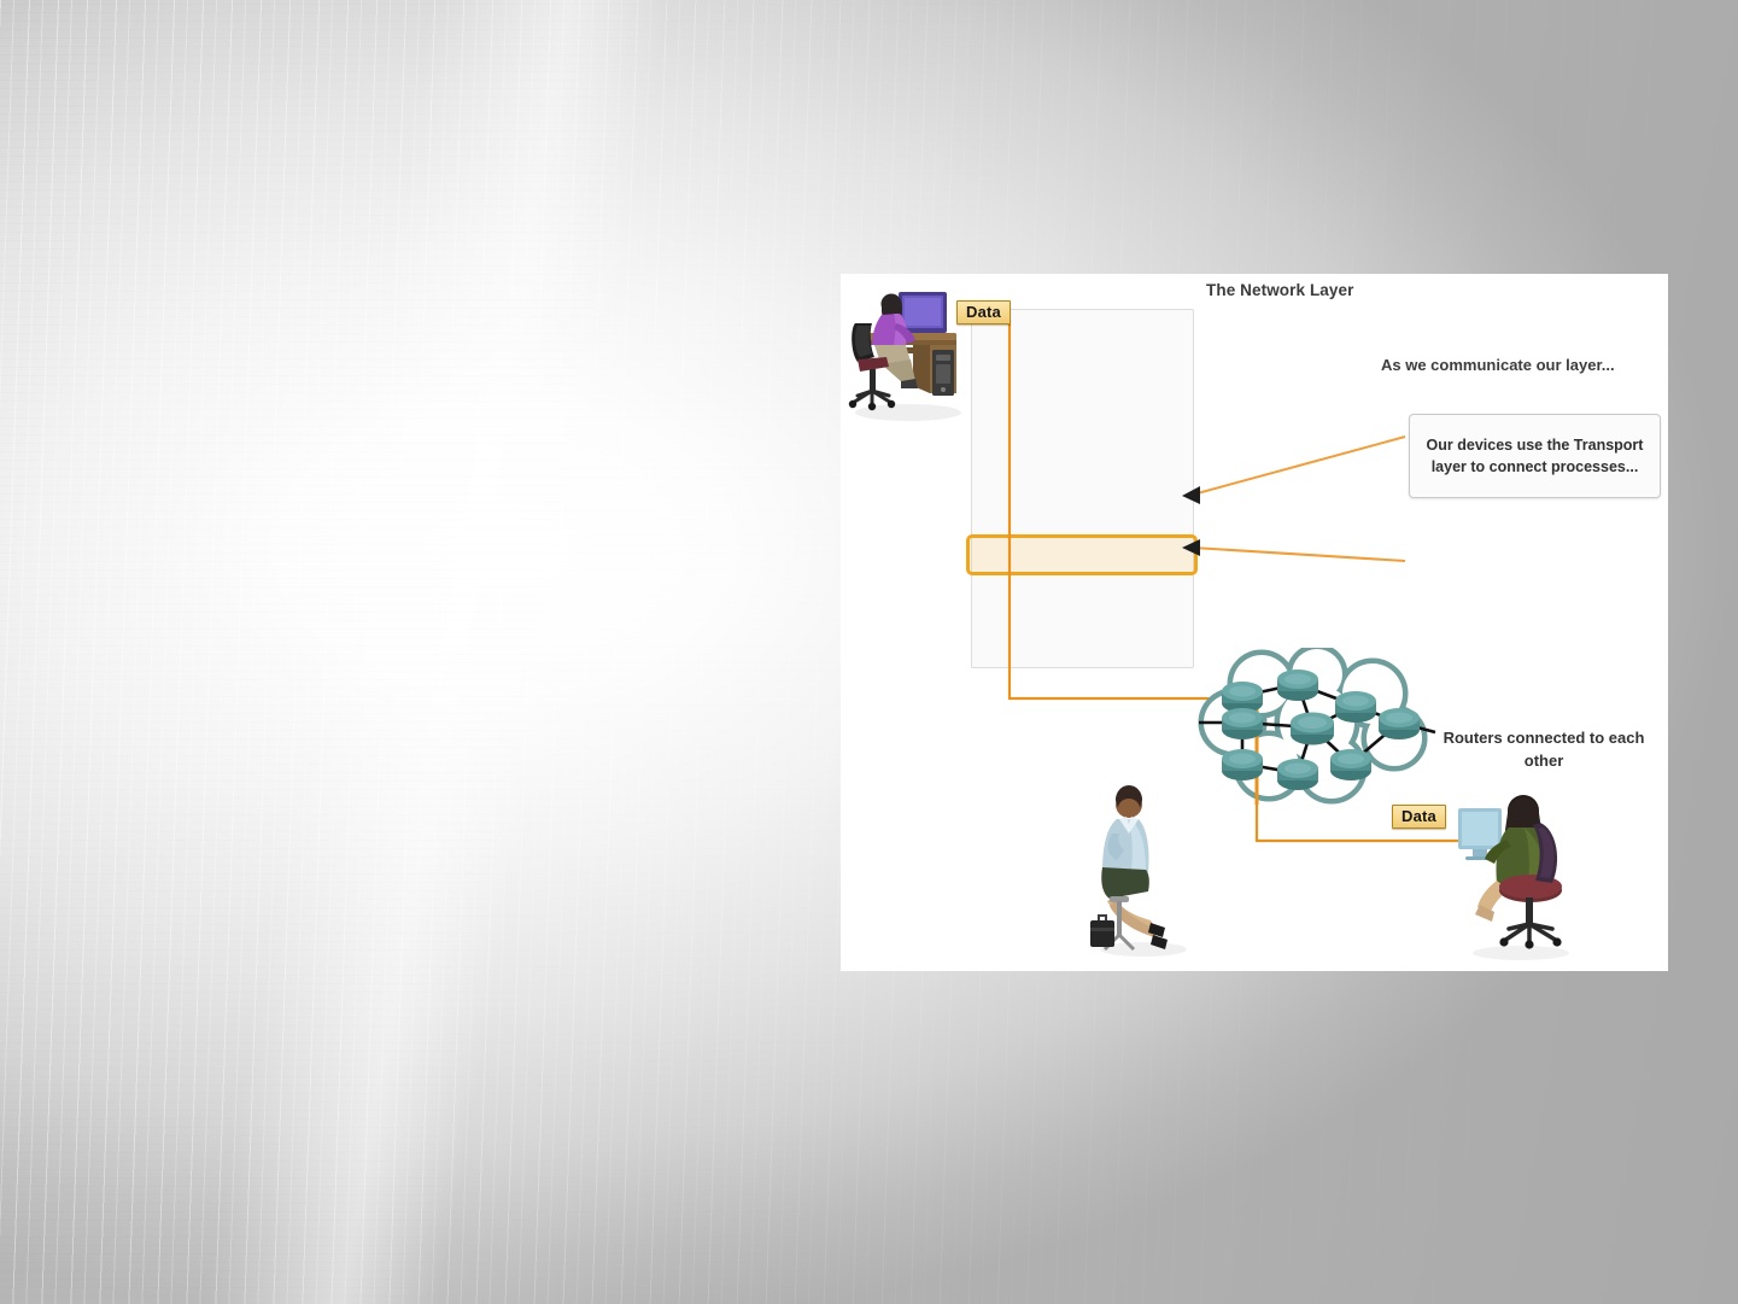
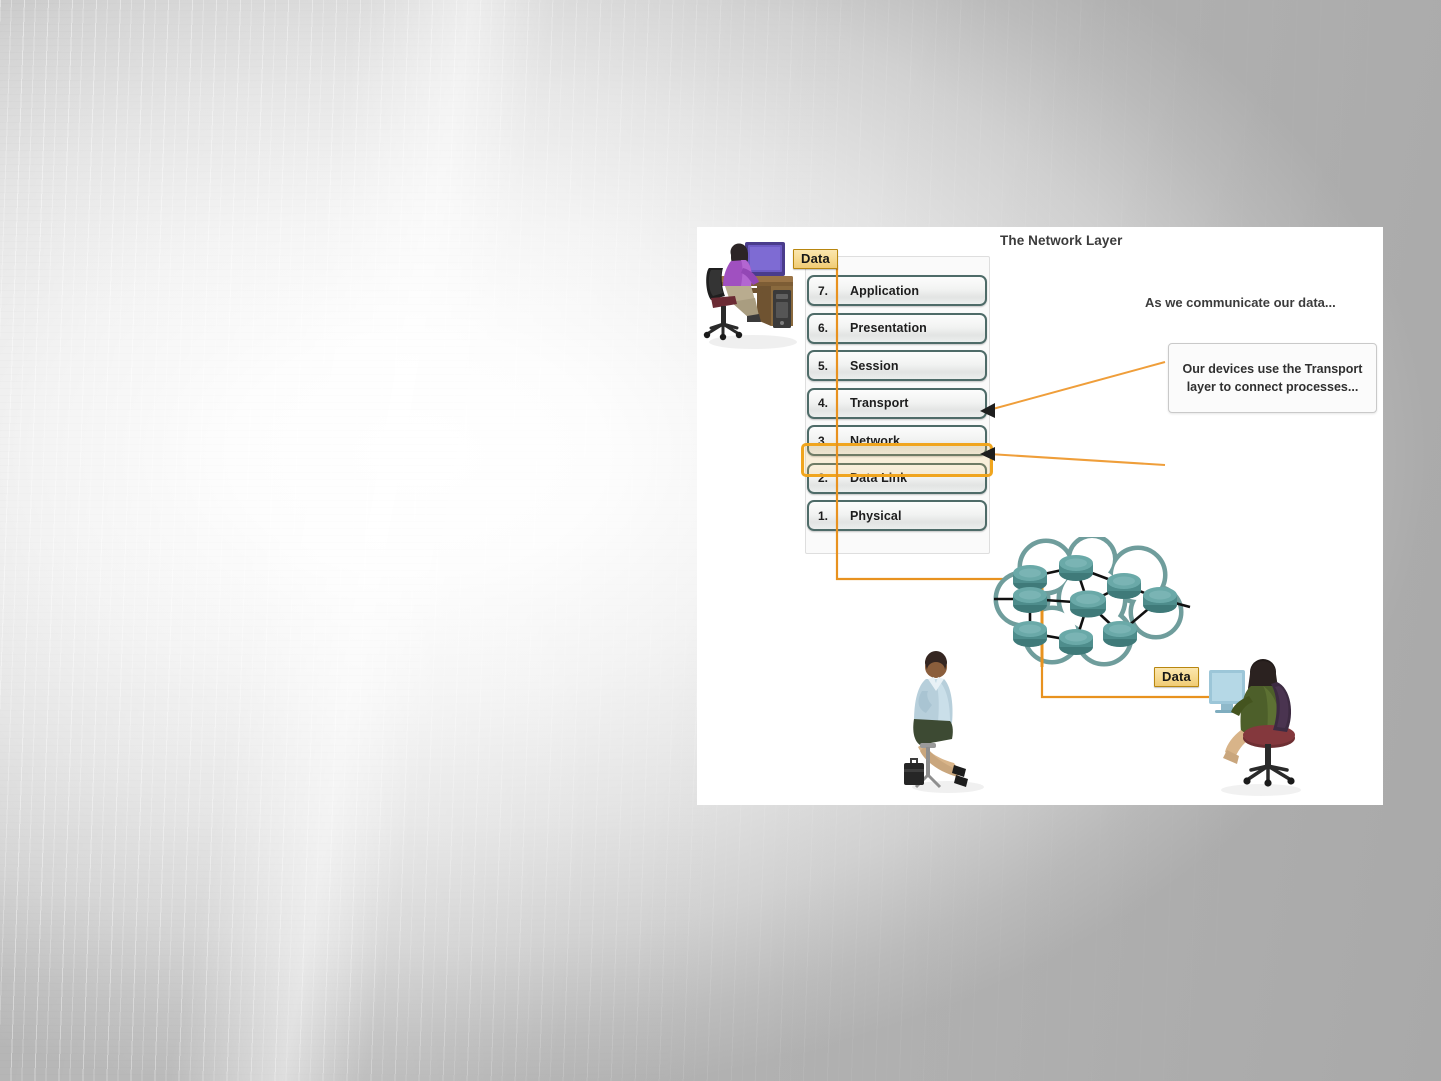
  The Network Layer
- As we communicate our layer...
+ As we communicate our data...
+ 7.
+ Application
+ 6.
+ Presentation
+ 5.
+ Session
+ 4.
+ Transport
+ 3.
+ Network
+ 2.
+ Data Link
+ 1.
+ Physical
  Data
  Data
  Our devices use the Transport layer to connect processes...
- Routers connected to each other
